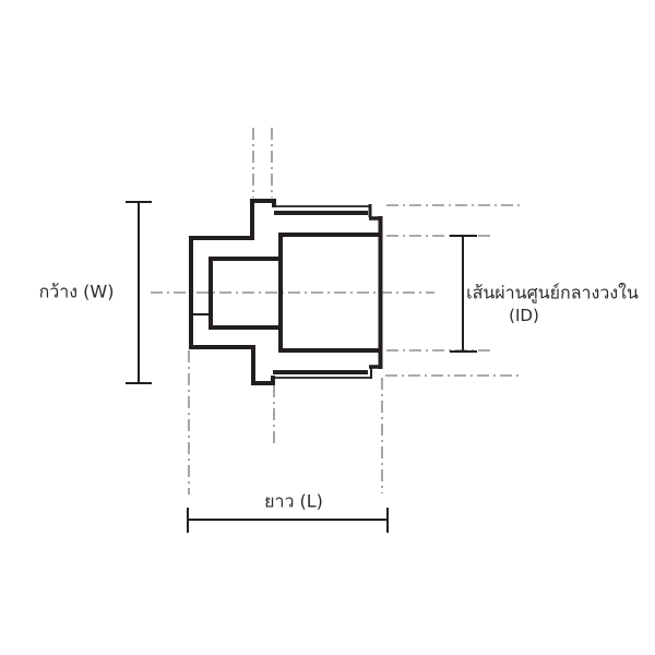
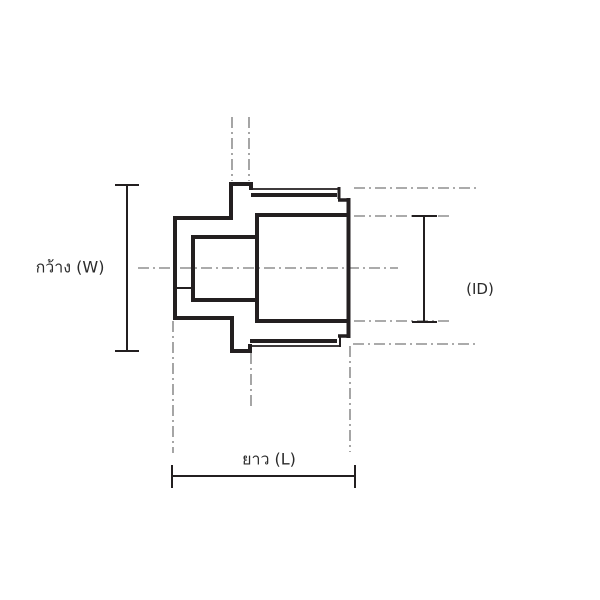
  กว้าง (W)
- เส้นผ่านศูนย์กลางวงใน
  (ID)
  ยาว (L)
